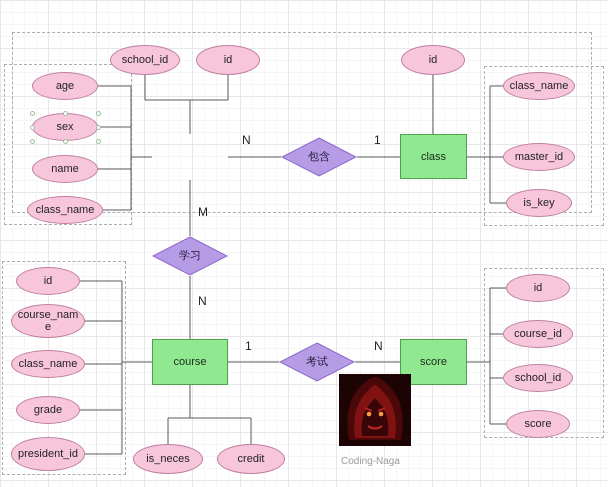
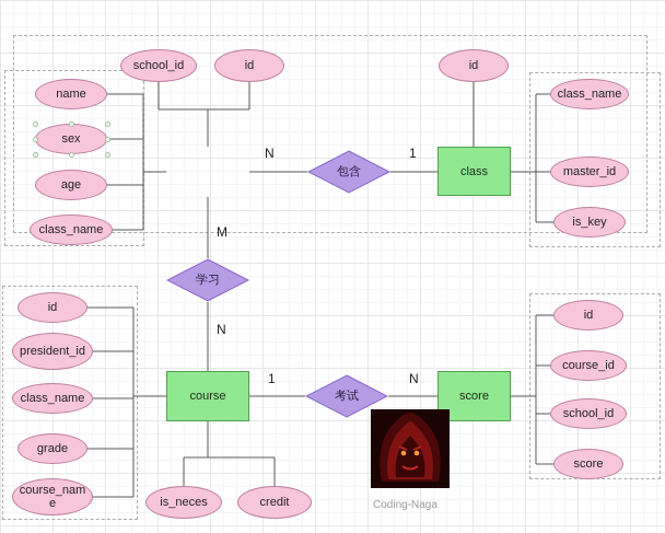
  school_id
  id
- age
+ name
  sex
- name
+ age
  class_name
  id
  class_name
  master_id
  is_key
  id
- course_name
+ president_id
  class_name
  grade
- president_id
+ course_name
  is_neces
  credit
  id
  course_id
  school_id
  score
  class
  course
  score
  包含
  学习
  考试
  N
  1
  M
  N
  1
  N
  Coding-Naga
